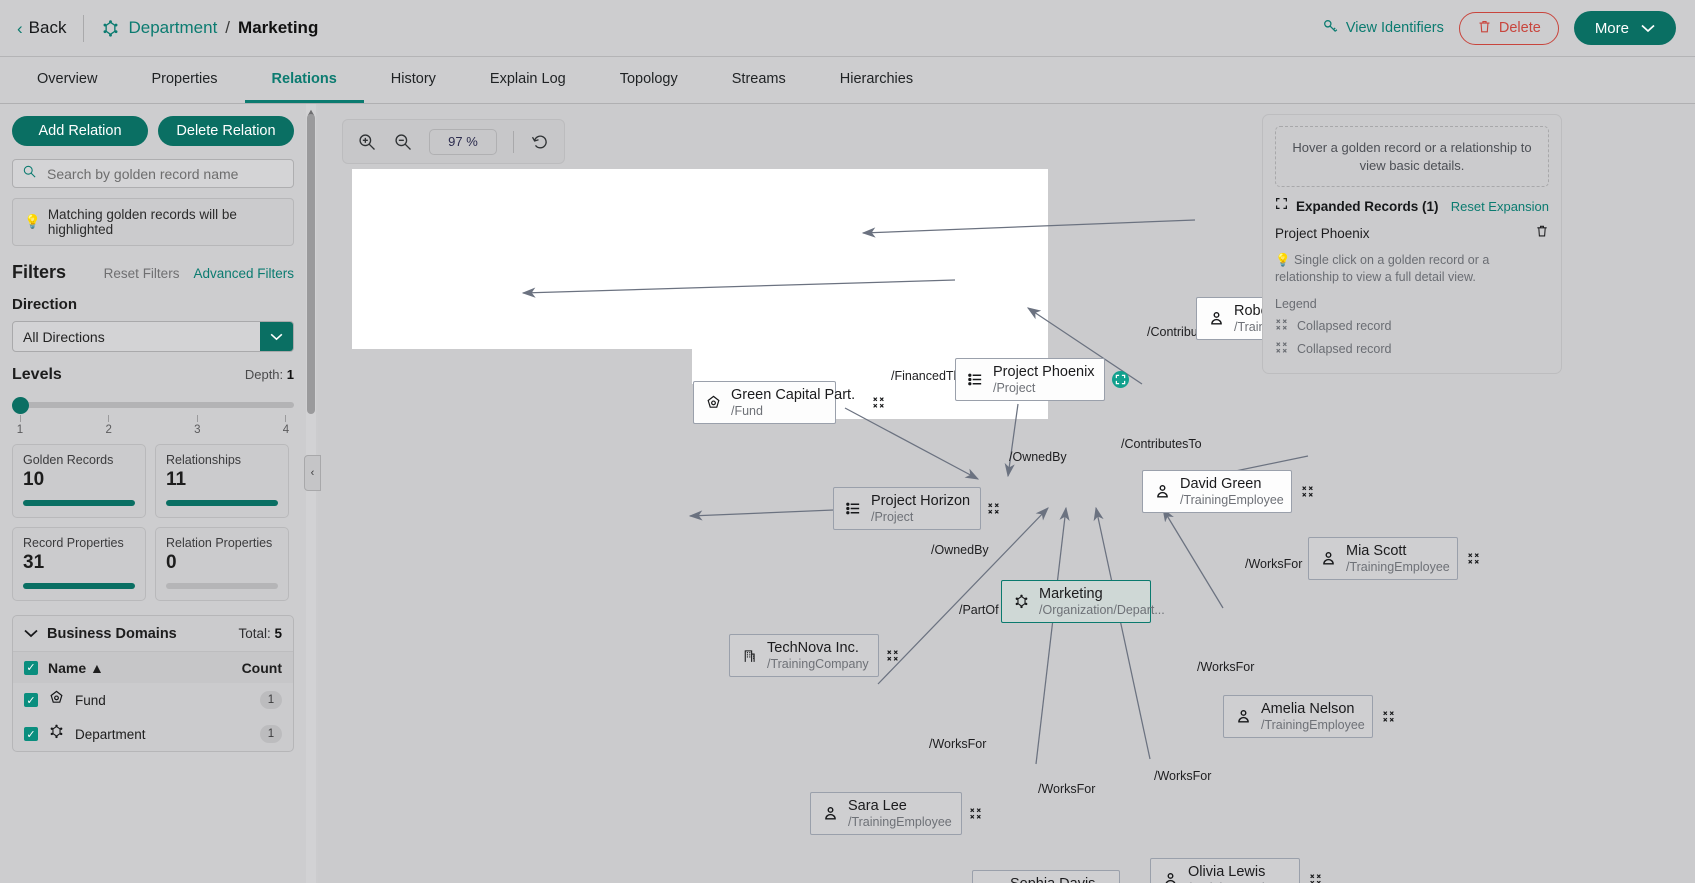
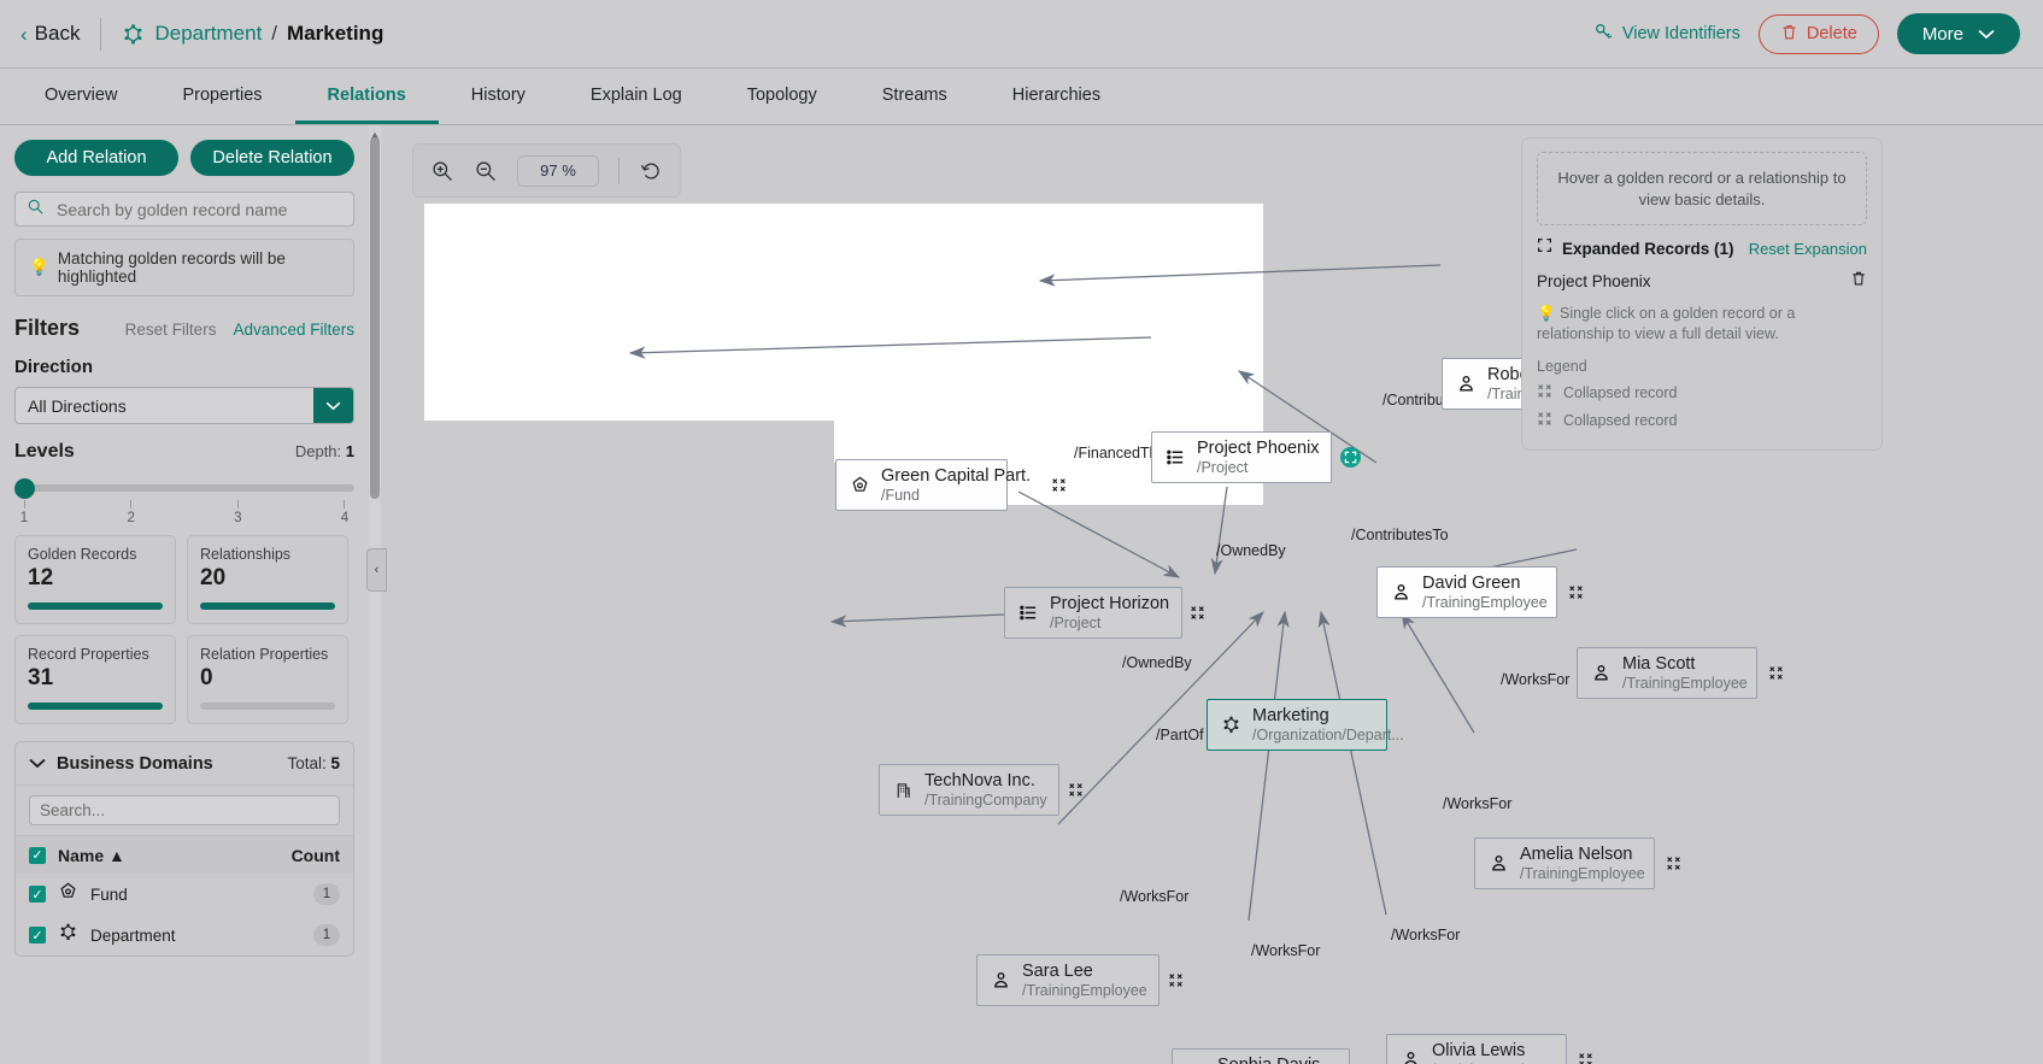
  ‹
  Back
  Department
  /
  Marketing
  View Identifiers
  Delete
  More
  Overview
  Properties
  Relations
  History
  Explain Log
  Topology
  Streams
  Hierarchies
  Add Relation
  Delete Relation
  Search by golden record name
  💡
  Matching golden records will be highlighted
  Filters
  Reset Filters
  Advanced Filters
  Direction
  All Directions
  Levels
  Depth: 1
  1
  2
  3
  4
  Golden Records
- 10
+ 12
  Relationships
- 11
+ 20
  Record Properties
  31
  Relation Properties
  0
  Business Domains
  Total: 5
+ Search...
  ✓
  Name ▲
  Count
  ✓
  Fund
  1
  ✓
  Department
  1
  ‹
  97 %
  Project Phoenix
  /Project
  Green Capital Part.
  /Fund
  David Green
  /TrainingEmployee
  Project Horizon
  /Project
  Mia Scott
  /TrainingEmployee
  Marketing
  /Organization/Depart...
  TechNova Inc.
  /TrainingCompany
  Amelia Nelson
  /TrainingEmployee
  Sara Lee
  /TrainingEmployee
  Olivia Lewis
  /FinancedT
  /ContributesTo
  /OwnedBy
  /OwnedBy
  /WorksFor
  /PartOf
  /WorksFor
  /WorksFor
  /WorksFor
  /WorksFor
  Hover a golden record or a relationship to view basic details.
  Expanded Records (1)
  Reset Expansion
  Project Phoenix
  💡 Single click on a golden record or a relationship to view a full detail view.
  Legend
  Collapsed record
  Collapsed record
